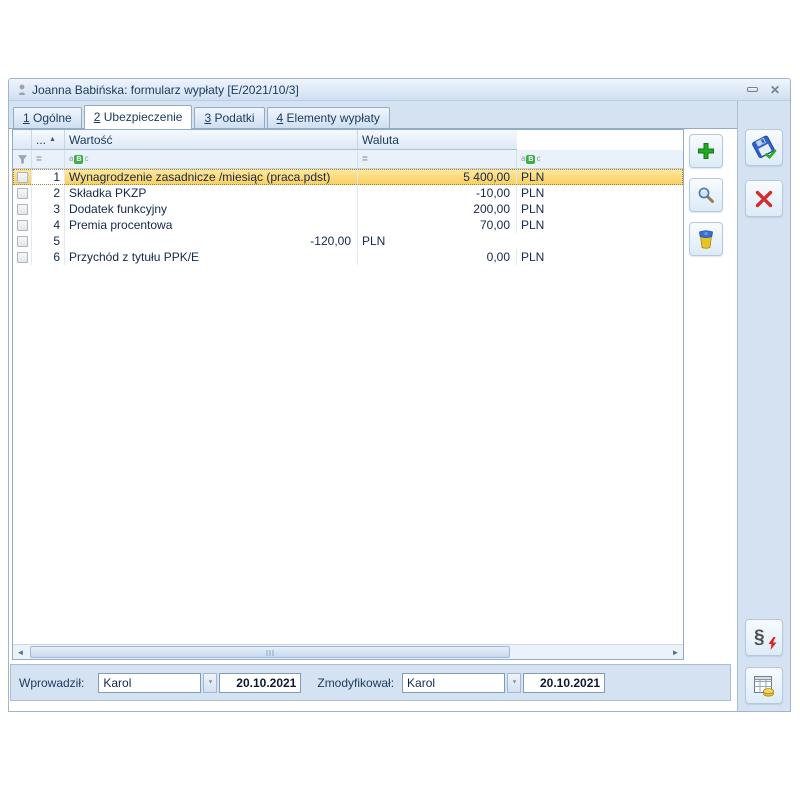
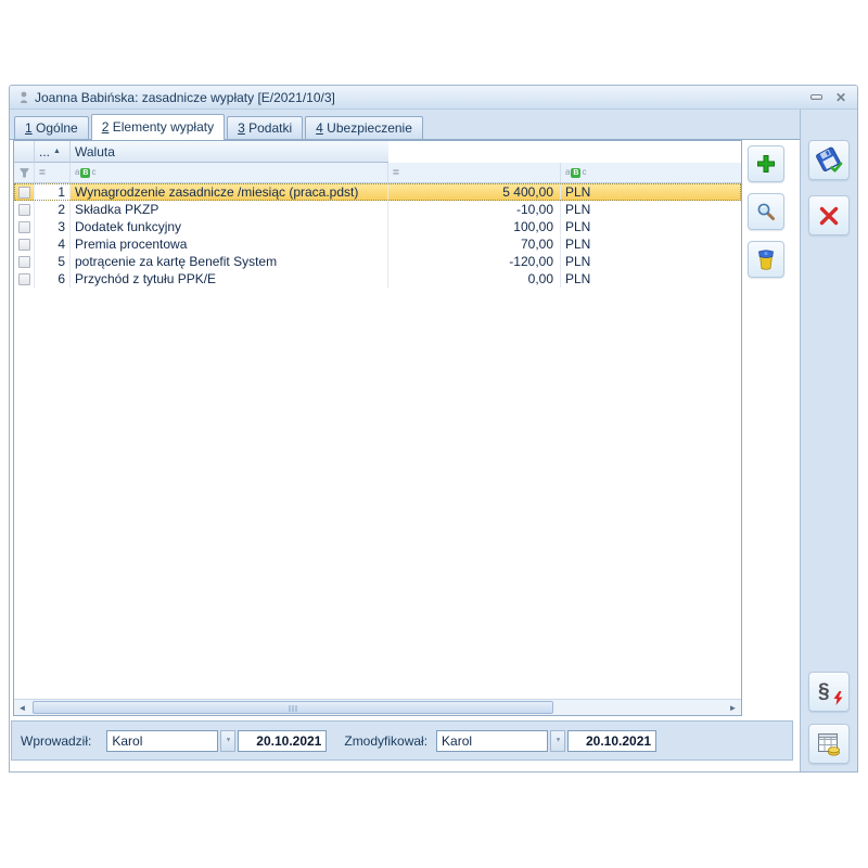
- Joanna Babińska: formularz wypłaty [E/2021/10/3]
+ Joanna Babińska: zasadnicze wypłaty [E/2021/10/3]
  ✕
  1 Ogólne
- 2 Ubezpieczenie
+ 2 Elementy wypłaty
  3 Podatki
- 4 Elementy wypłaty
+ 4 Ubezpieczenie
  ...
- Wartość
  Waluta
  =
  a
  c
  =
  a
  c
  1
  Wynagrodzenie zasadnicze /miesiąc (praca.pdst)
  5 400,00
  PLN
  2
  Składka PKZP
  -10,00
  PLN
  3
  Dodatek funkcyjny
- 200,00
+ 100,00
  PLN
  4
  Premia procentowa
  70,00
  PLN
  5
+ potrącenie za kartę Benefit System
  -120,00
  PLN
  6
  Przychód z tytułu PPK/E
  0,00
  PLN
  ◄
  ►
  Wprowadził:
  Karol
  20.10.2021
  Zmodyfikował:
  Karol
  20.10.2021
  §
